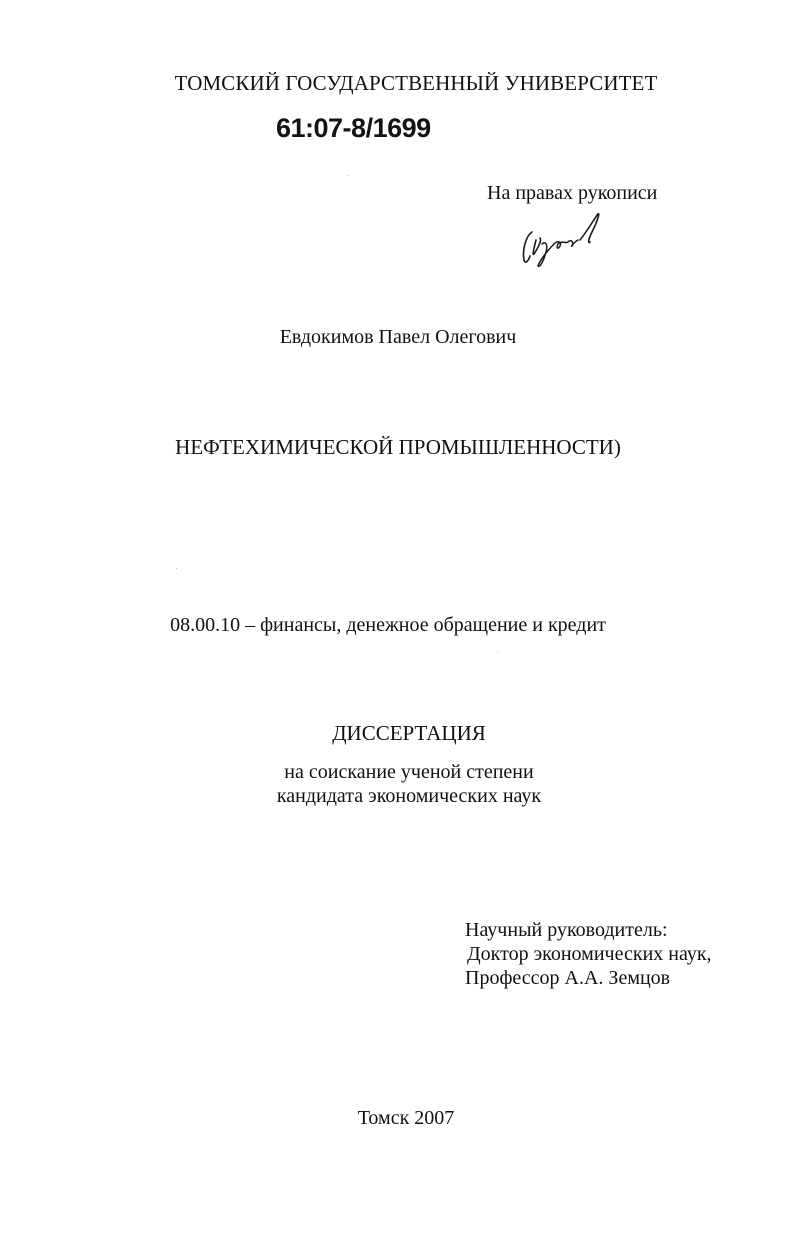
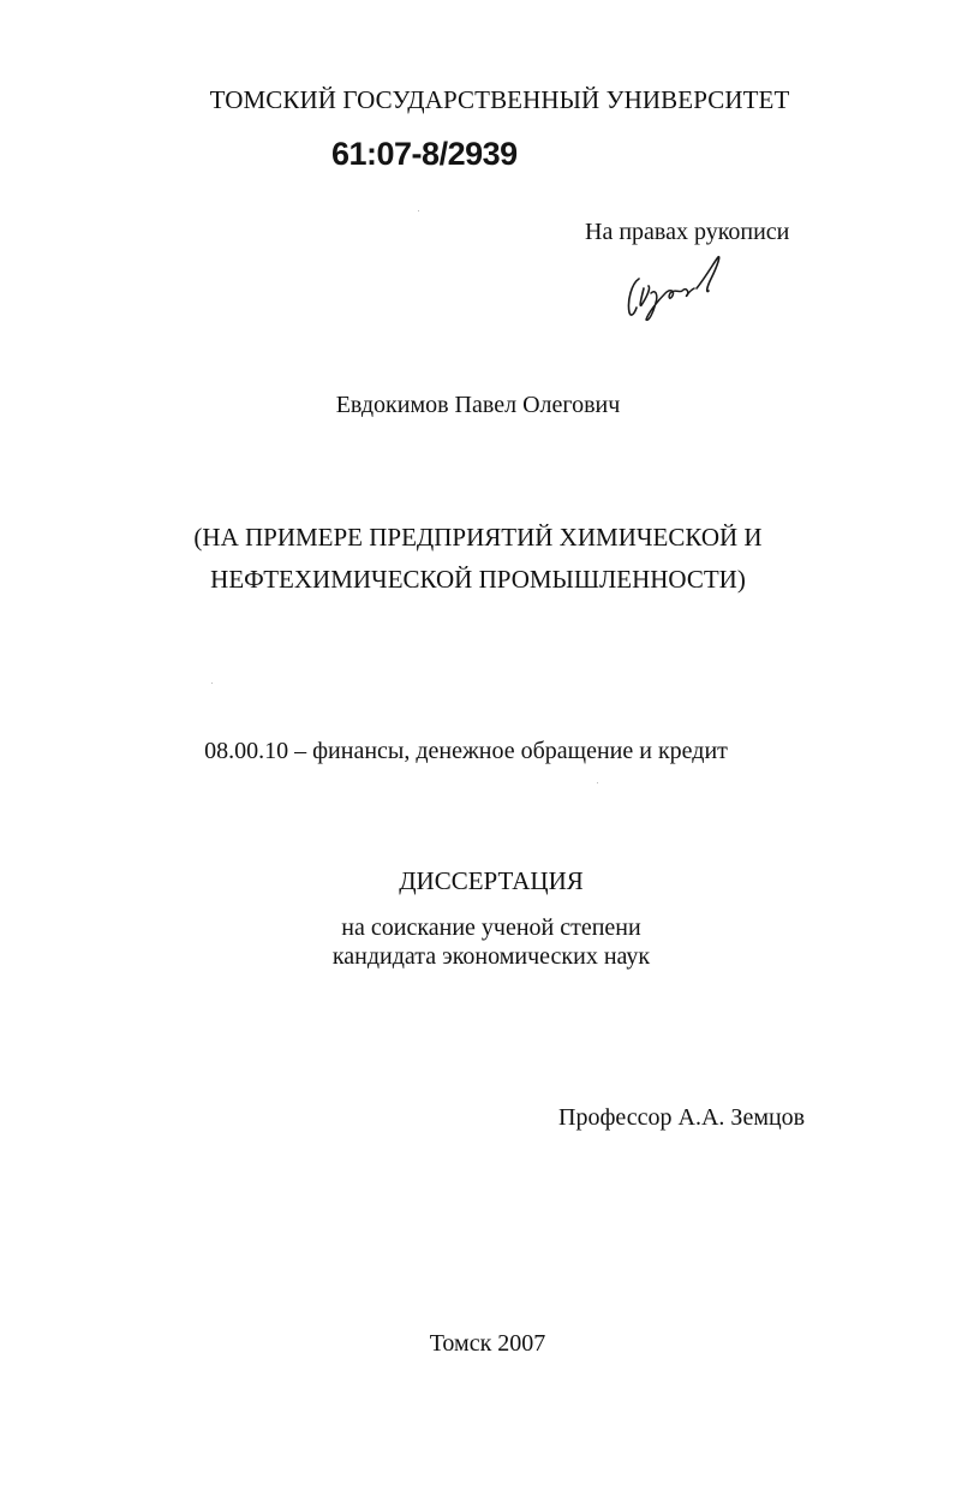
  ТОМСКИЙ ГОСУДАРСТВЕННЫЙ УНИВЕРСИТЕТ
- 61:07-8/1699
+ 61:07-8/2939
  На правах рукописи
  Евдокимов Павел Олегович
+ (НА ПРИМЕРЕ ПРЕДПРИЯТИЙ ХИМИЧЕСКОЙ И
  НЕФТЕХИМИЧЕСКОЙ ПРОМЫШЛЕННОСТИ)
  08.00.10 – финансы, денежное обращение и кредит
  ДИССЕРТАЦИЯ
  на соискание ученой степени
  кандидата экономических наук
- Научный руководитель:
- Доктор экономических наук,
  Профессор А.А. Земцов
  Томск 2007
